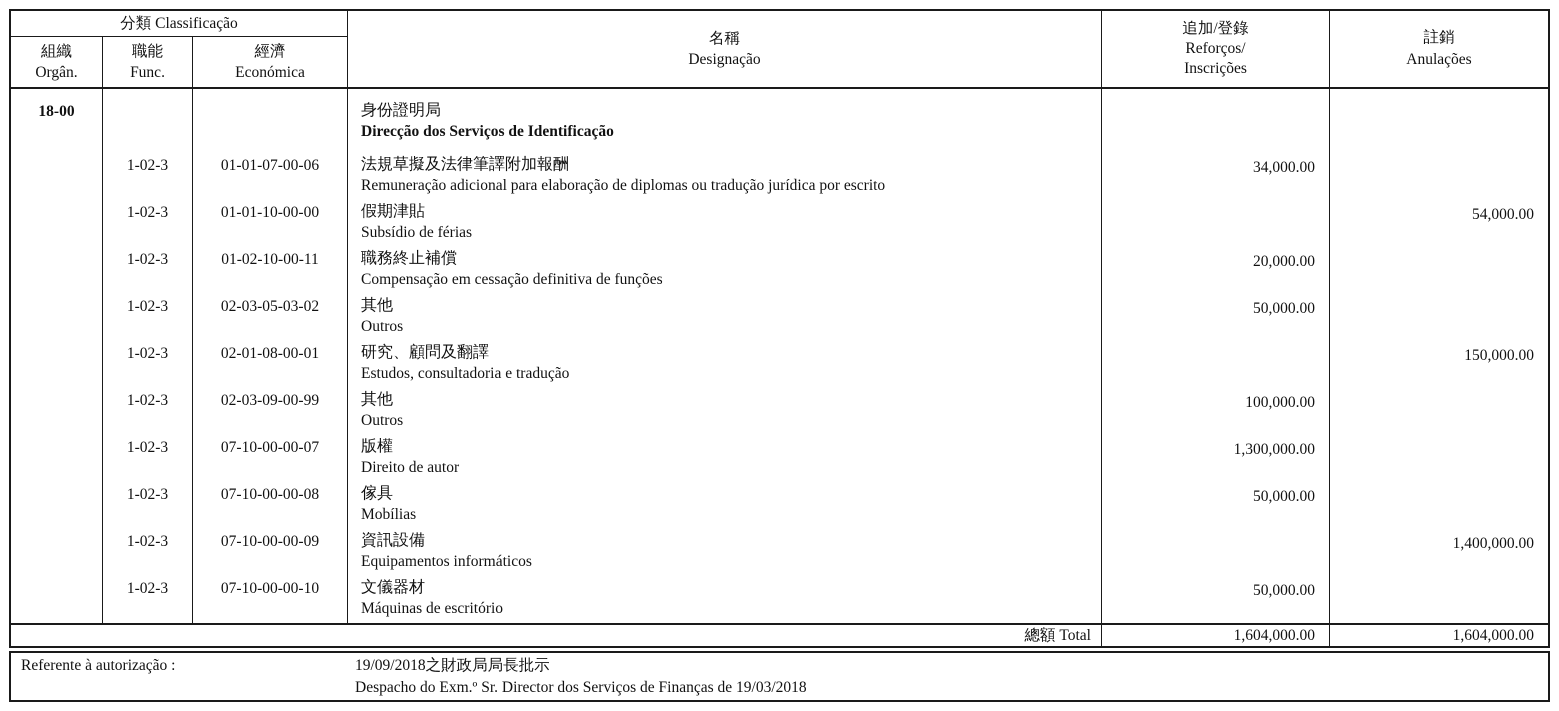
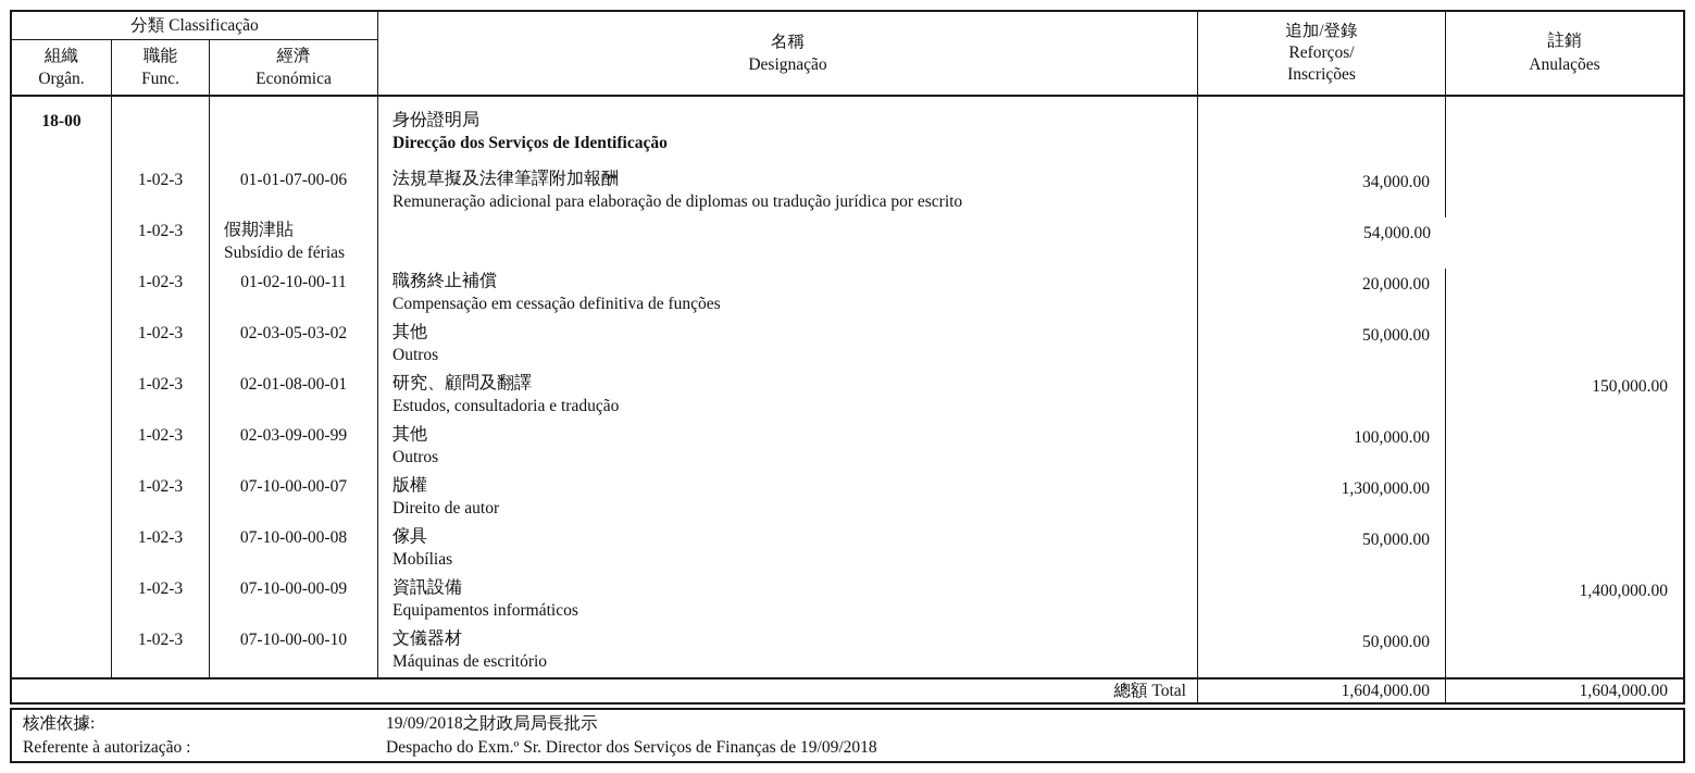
  分類 Classificação
  組織
  Orgân.
  職能
  Func.
  經濟
  Económica
  名稱
  Designação
  追加/登錄
  Reforços/
  Inscrições
  註銷
  Anulações
  18-00
  身份證明局
  Direcção dos Serviços de Identificação
  1-02-3
  01-01-07-00-06
  法規草擬及法律筆譯附加報酬
  Remuneração adicional para elaboração de diplomas ou tradução jurídica por escrito
  34,000.00
  1-02-3
- 01-01-10-00-00
  假期津貼
  Subsídio de férias
  54,000.00
  1-02-3
  01-02-10-00-11
  職務終止補償
  Compensação em cessação definitiva de funções
  20,000.00
  1-02-3
  02-03-05-03-02
  其他
  Outros
  50,000.00
  1-02-3
  02-01-08-00-01
  研究、顧問及翻譯
  Estudos, consultadoria e tradução
  150,000.00
  1-02-3
  02-03-09-00-99
  其他
  Outros
  100,000.00
  1-02-3
  07-10-00-00-07
  版權
  Direito de autor
  1,300,000.00
  1-02-3
  07-10-00-00-08
  傢具
  Mobílias
  50,000.00
  1-02-3
  07-10-00-00-09
  資訊設備
  Equipamentos informáticos
  1,400,000.00
  1-02-3
  07-10-00-00-10
  文儀器材
  Máquinas de escritório
  50,000.00
  總額 Total
  1,604,000.00
  1,604,000.00
+ 核准依據:
  Referente à autorização :
  19/09/2018之財政局局長批示
- Despacho do Exm.º Sr. Director dos Serviços de Finanças de 19/03/2018
+ Despacho do Exm.º Sr. Director dos Serviços de Finanças de 19/09/2018
